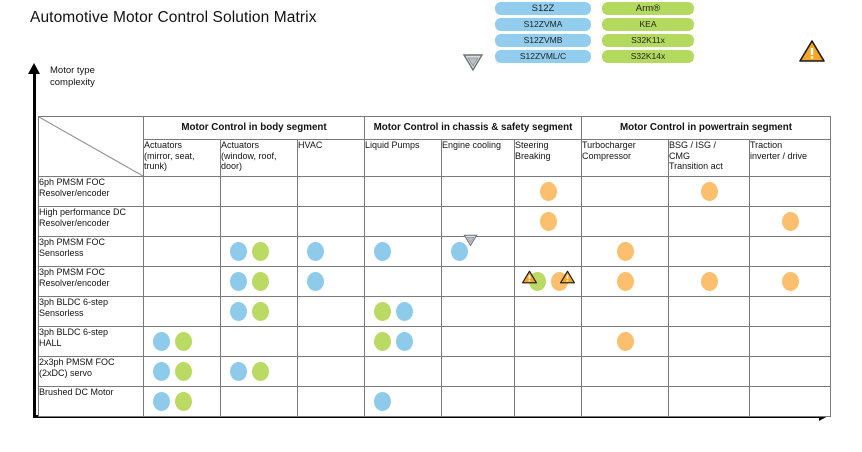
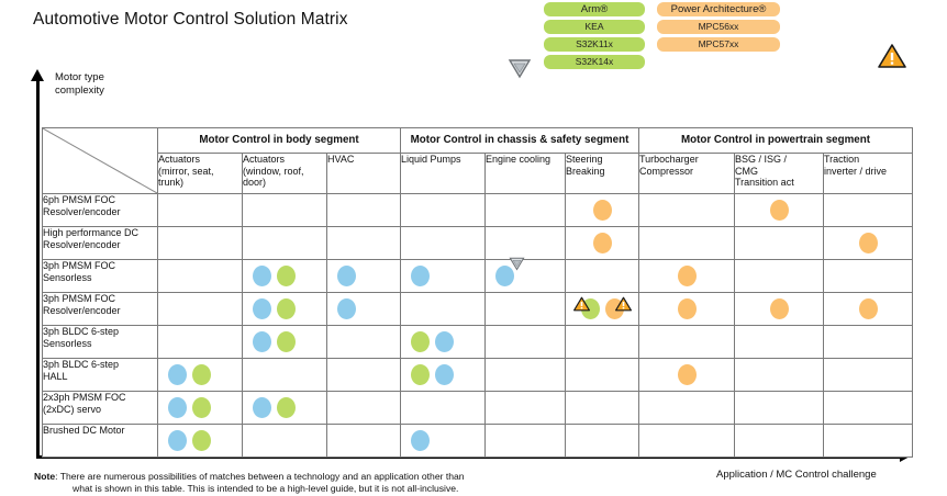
  Automotive Motor Control Solution Matrix
- S12Z
- S12ZVMA
- S12ZVMB
- S12ZVML/C
  Arm®
  KEA
  S32K11x
  S32K14x
+ Power Architecture®
+ MPC56xx
+ MPC57xx
  Motor type
  complexity
+ Application / MC Control challenge
  	Motor Control in body segment	Motor Control in chassis & safety segment	Motor Control in powertrain segment
  Actuators (mirror, seat, trunk)	Actuators (window, roof, door)	HVAC	Liquid Pumps	Engine cooling	Steering Breaking	Turbocharger Compressor	BSG / ISG / CMG Transition act	Traction inverter / drive
  6ph PMSM FOCResolver/encoder
  High performance DCResolver/encoder
  3ph PMSM FOCSensorless
  3ph PMSM FOCResolver/encoder
  3ph BLDC 6-stepSensorless
  3ph BLDC 6-stepHALL
  2x3ph PMSM FOC(2xDC) servo
  Brushed DC Motor
+ Note: There are numerous possibilities of matches between a technology and an application other than
+ what is shown in this table. This is intended to be a high-level guide, but it is not all-inclusive.
